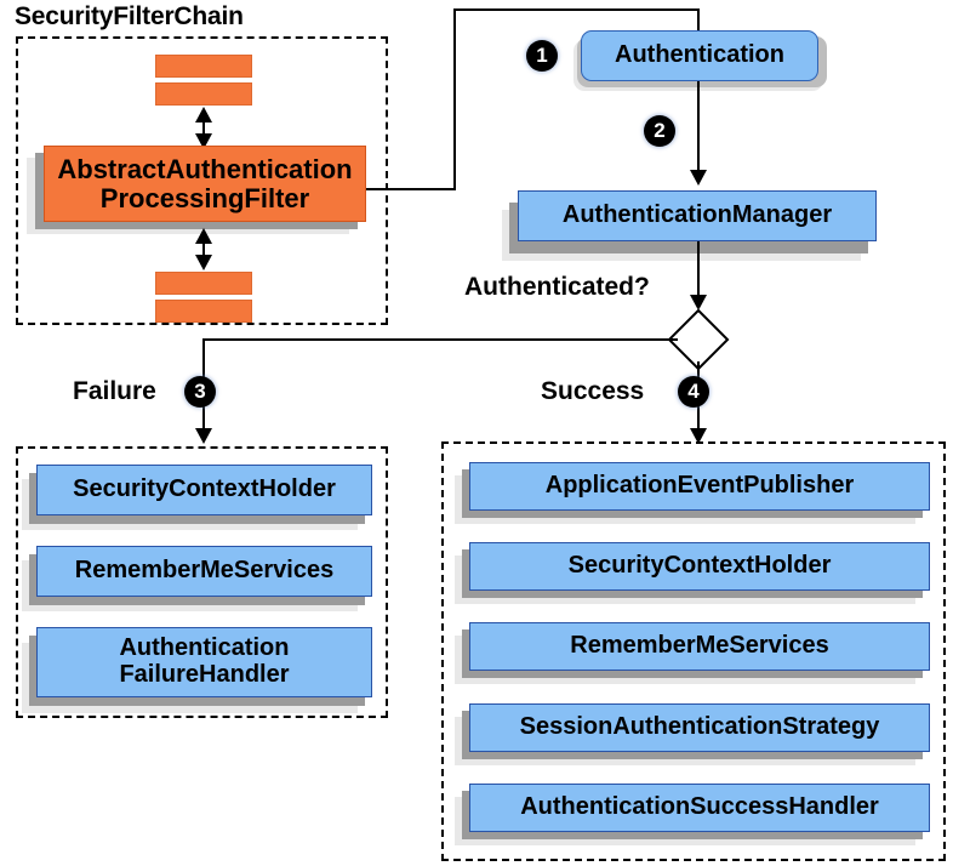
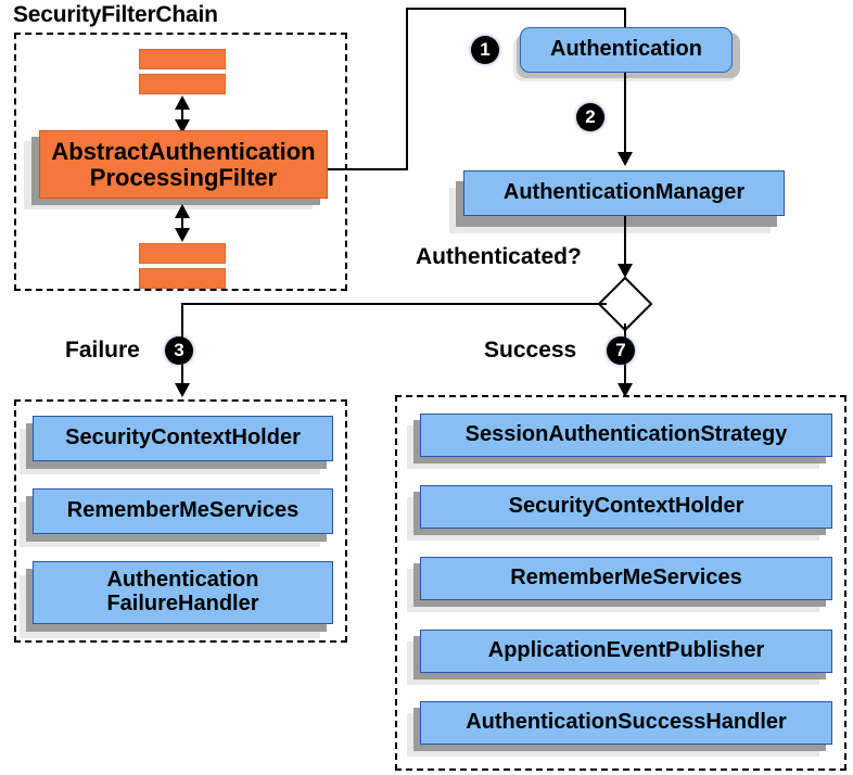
  SecurityFilterChain
  AbstractAuthentication
  ProcessingFilter
  1
  Authentication
  2
  AuthenticationManager
  Authenticated?
  Failure
  3
  Success
- 4
+ 7
  SecurityContextHolder
  RememberMeServices
  Authentication
  FailureHandler
- ApplicationEventPublisher
+ SessionAuthenticationStrategy
  SecurityContextHolder
  RememberMeServices
- SessionAuthenticationStrategy
+ ApplicationEventPublisher
  AuthenticationSuccessHandler
